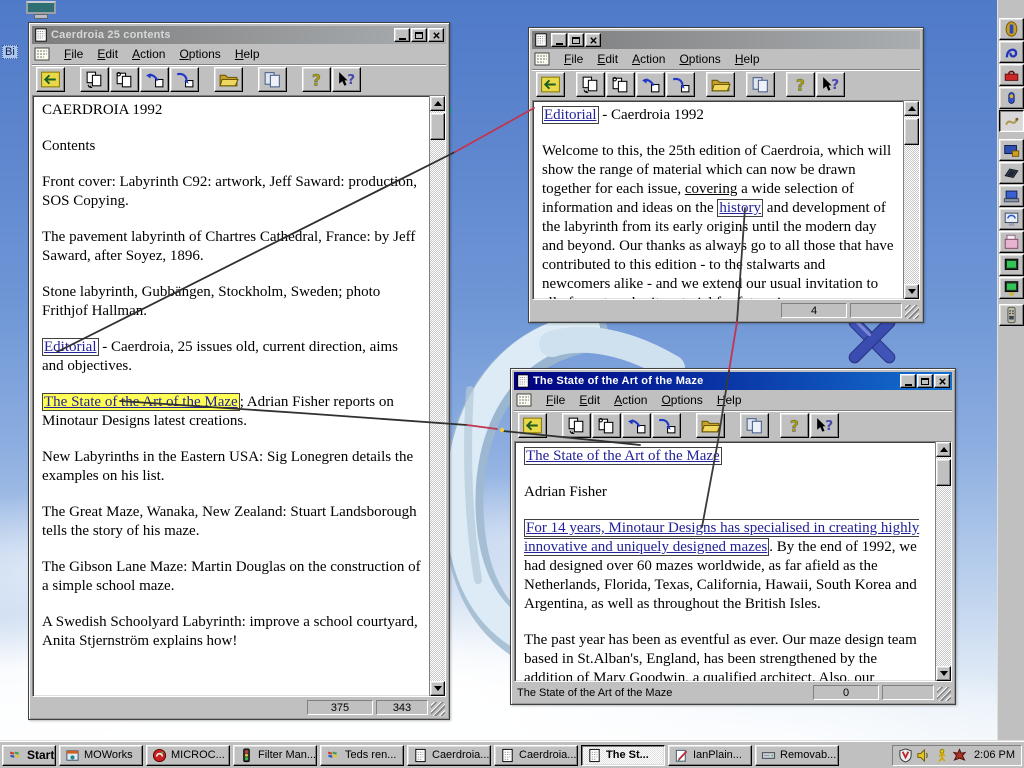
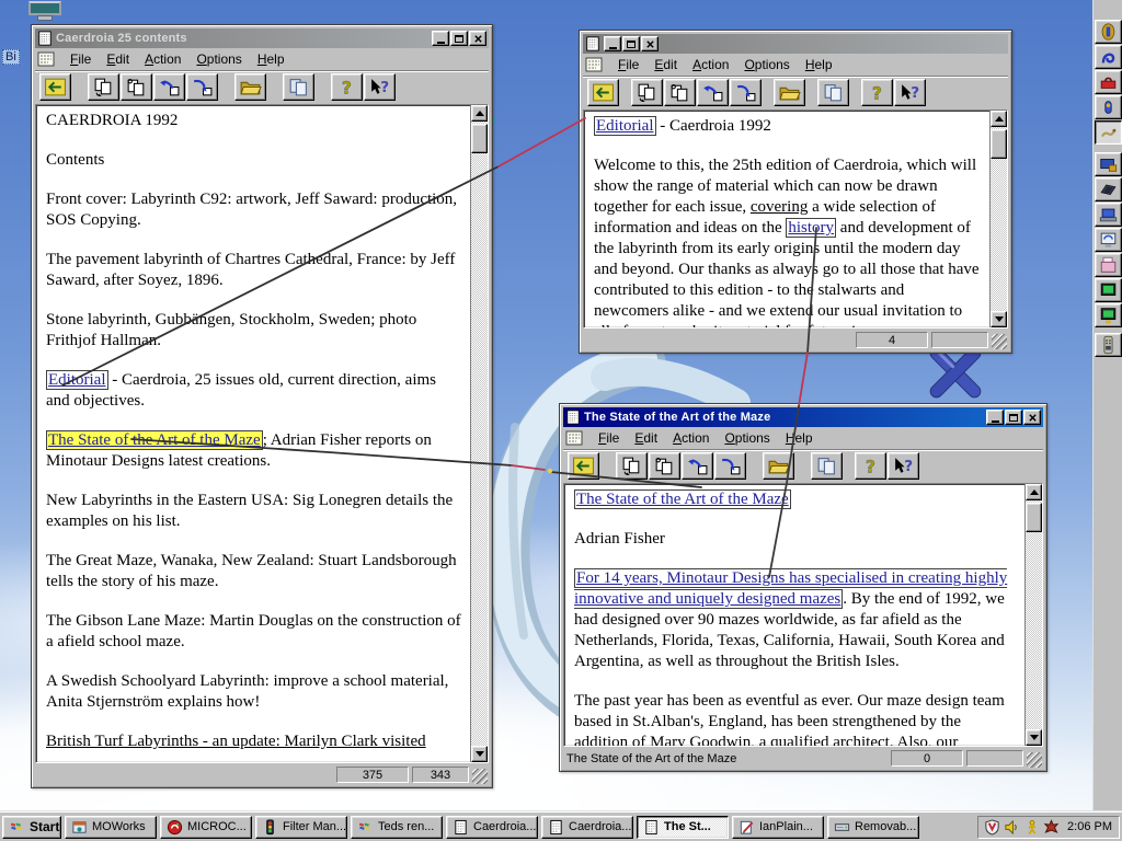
  Bi
  Caerdroia 25 contents
  File
  Edit
  Action
  Options
  Help
  CAERDROIA 1992
  Contents
  Front cover: Labyrinth C92: artwork, Jeff Saward: producton, SOS Copying.
  The pavement labyrinth of Chartres Catedral, France: by Jeff Saward, after Soyez, 1896.
  Stone labyrinth, Gubbngen, Stockholm, Sweden; photo Frithjof Hallma.
  Ediorial - Caerdroia, 25 issues old, current direction, aims and objectives.
  The State ofrt of the Maze ; Adrian Fisher reports on Minotaur Designs latest creations.
  New Labyrinths in the Eastern USA: Sig Lonegren details the examples on his list.
  The Great Maze, Wanaka, New Zealand: Stuart Landsborough tells the story of his maze.
- The Gibson Lane Maze: Martin Douglas on the construction of a simple school maze.
+ The Gibson Lane Maze: Martin Douglas on the construction of a afield school maze.
- A Swedish Schoolyard Labyrinth: improve a school courtyard, Anita Stjernström explains how!
+ A Swedish Schoolyard Labyrinth: improve a school material, Anita Stjernström explains how!
+ British Turf Labyrinths - an update: Marilyn Clark visited
  375
  343
  File
  Edit
  Action
  Options
  Help
  Editorial - Caerdroia 1992
  Welcome to this, the 25th edition of Caerdroia, which will show the range of material which can now be drawn together for each issue, covering a wide selection of information and ideas on the histry and development of the labyrinth from its early origins until the modern day and beyond. Our thanks as always go to all those that have contributed to this edition - to the stalwarts and newcomers alike - and we extend our usual invitation to
  4
  The State of the Art of the Maze
  File
  Edit
  Action
  Options
  Help
  The State of the Art of the Maze
  Adrian Fisher
- For 14 years, Minotaur Designs has specialised in creating highly innovative and uniquely designed mazes . By the end of 1992, we had designed over 60 mazes worldwide, as far afield as the Netherlands, Florida, Texas, California, Hawaii, South Korea and Argentina, as well as throughout the British Isles.
+ For 14 years, Minotaur Designs has specialised in creating highly innovative and uniquely designed mazes . By the end of 1992, we had designed over 90 mazes worldwide, as far afield as the Netherlands, Florida, Texas, California, Hawaii, South Korea and Argentina, as well as throughout the British Isles.
  The past year has been as eventful as ever. Our maze design team based in St.Alban's, England, has been strengthened by the addition of Mary Goodwin, a qualified architect. Also, our
  The State of the Art of the Maze
  0
  Start
  MOWorks
  MICROC...
  Filter Man...
  Teds ren...
  Caerdroia...
  Caerdroia...
  The St...
  IanPlain...
  Removab...
  2:06 PM
